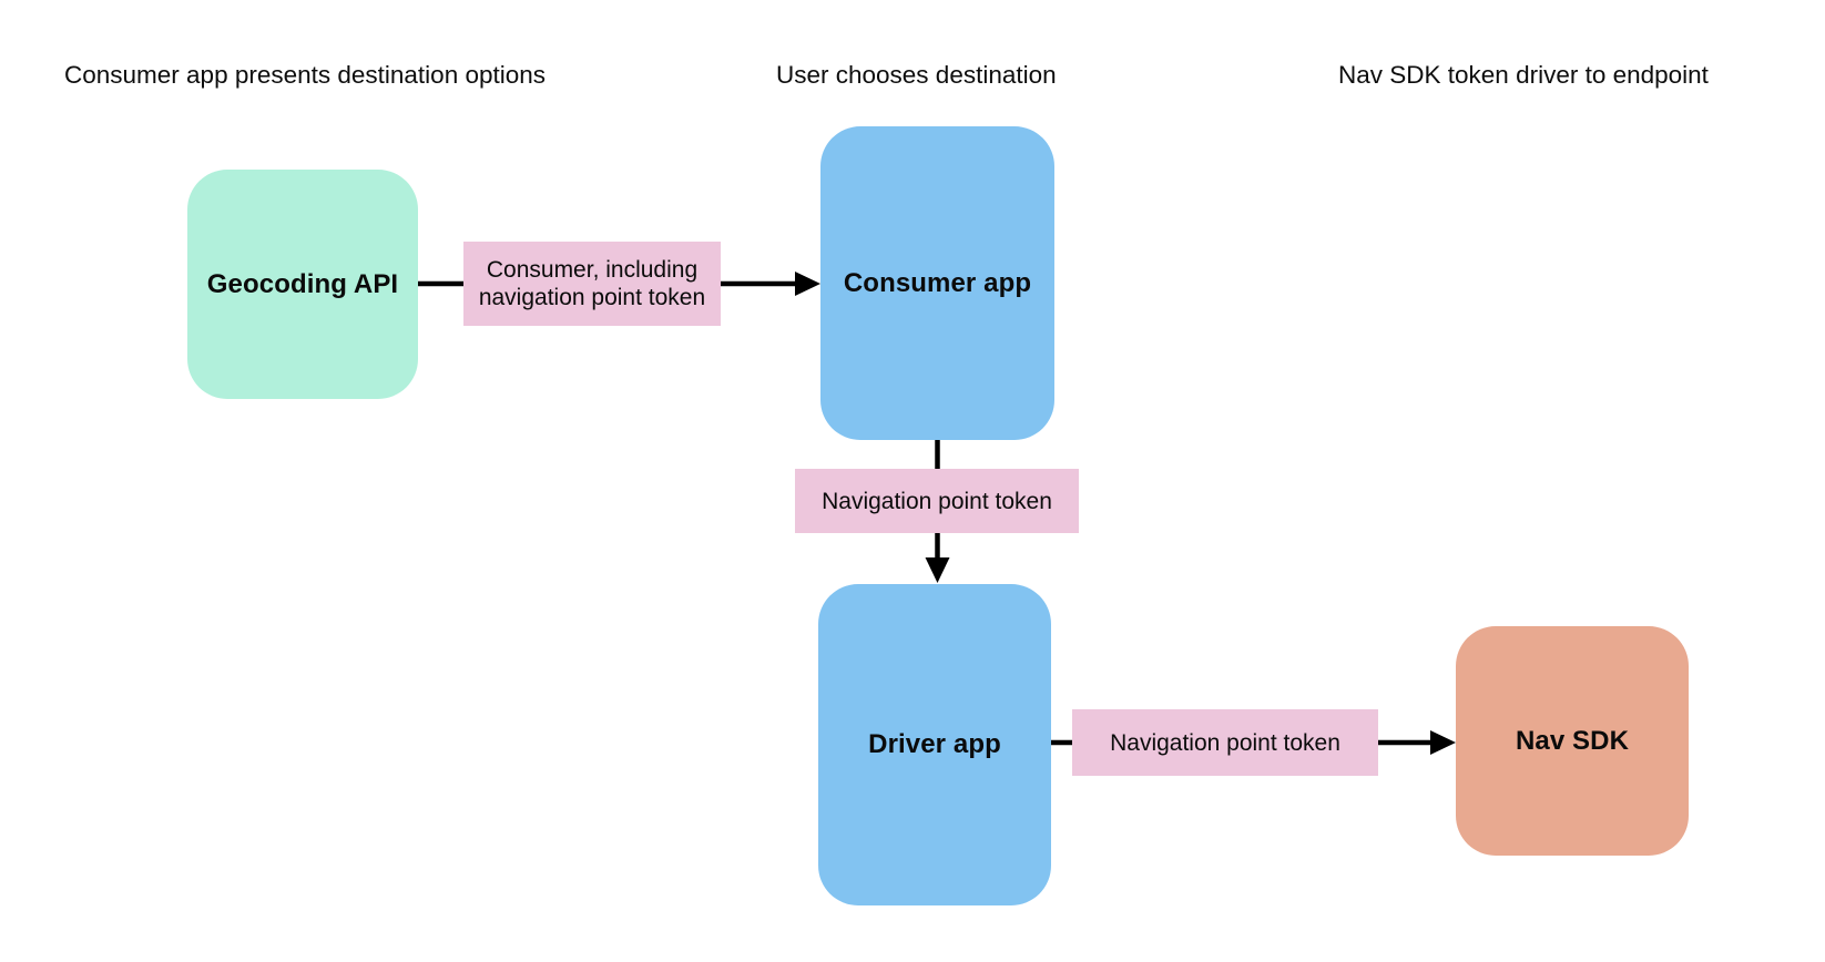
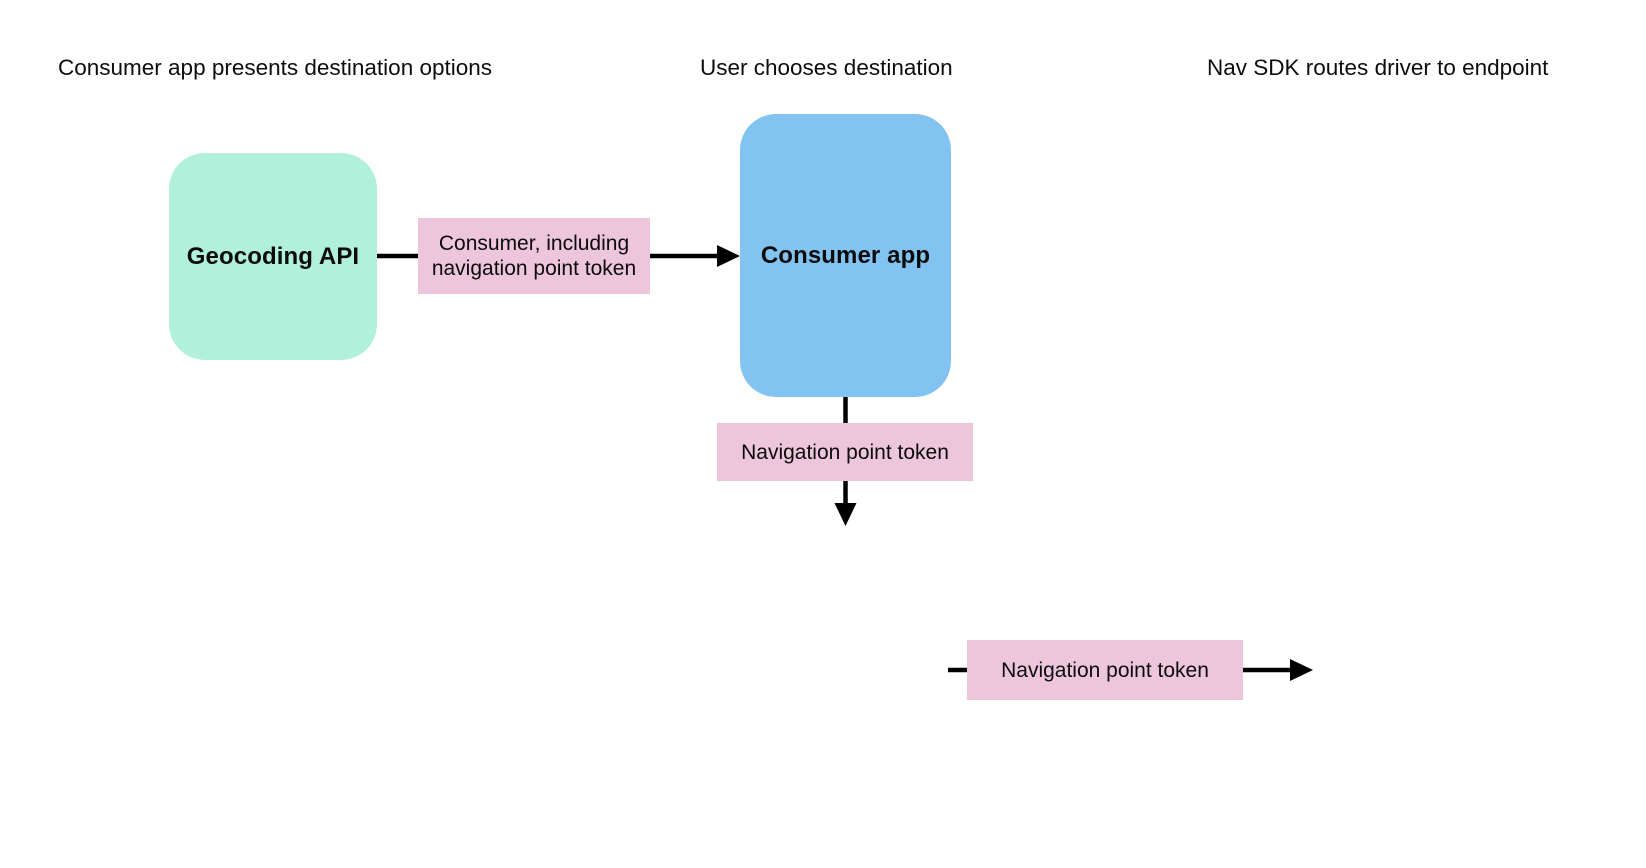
  Consumer app presents destination options
  User chooses destination
- Nav SDK token driver to endpoint
+ Nav SDK routes driver to endpoint
  Geocoding API
  Consumer app
- Driver app
- Nav SDK
  Consumer, including navigation point token
  Navigation point token
  Navigation point token
